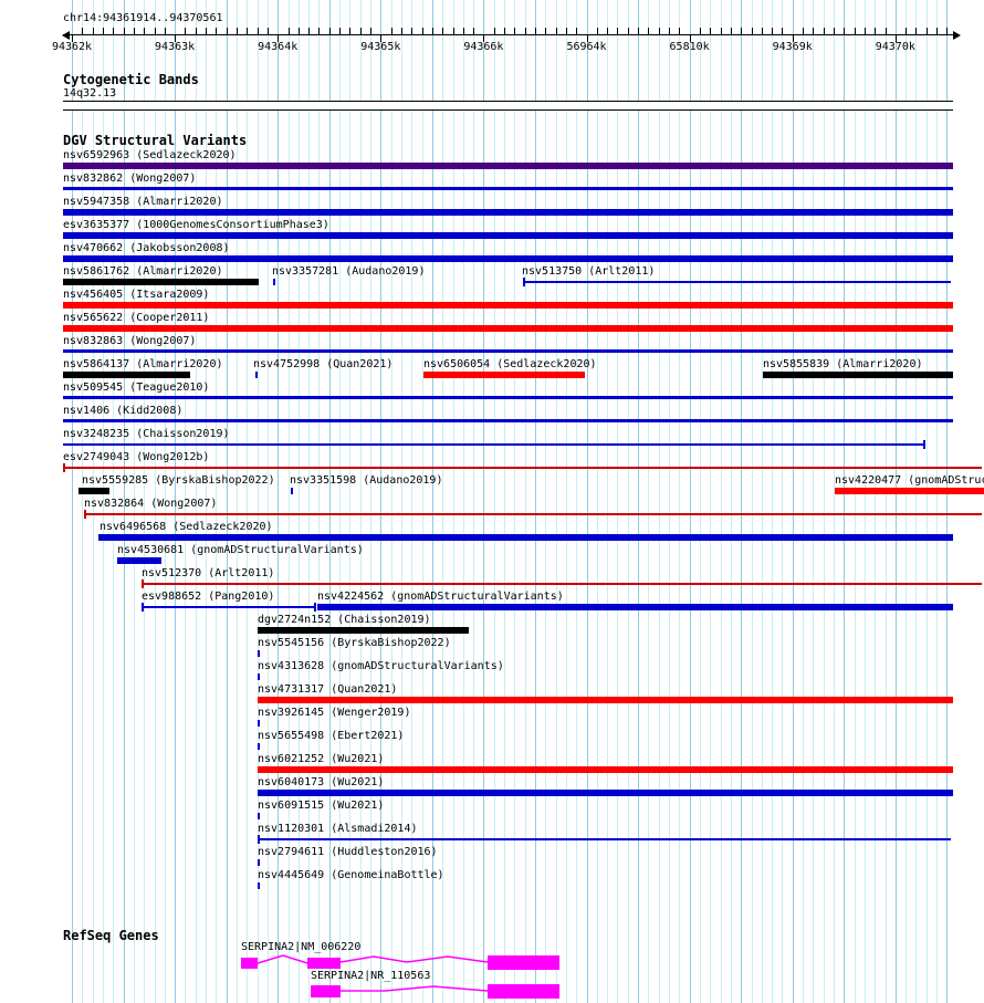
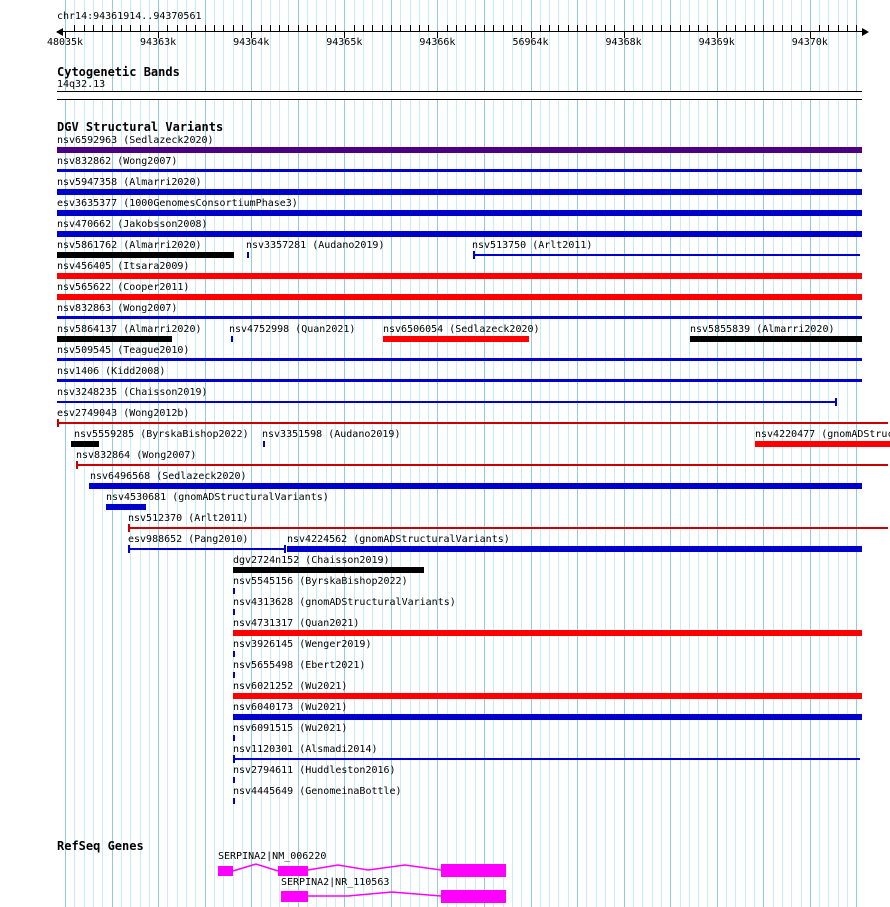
- 94362k
+ 48035k
  94363k
  94364k
  94365k
  94366k
  56964k
- 65810k
+ 94368k
  94369k
  94370k
  chr14:94361914..94370561
  Cytogenetic Bands
  14q32.13
  DGV Structural Variants
  RefSeq Genes
  nsv6592963 (Sedlazeck2020)
  nsv832862 (Wong2007)
  nsv5947358 (Almarri2020)
  esv3635377 (1000GenomesConsortiumPhase3)
  nsv470662 (Jakobsson2008)
  nsv5861762 (Almarri2020)
  nsv3357281 (Audano2019)
  nsv513750 (Arlt2011)
  nsv456405 (Itsara2009)
  nsv565622 (Cooper2011)
  nsv832863 (Wong2007)
  nsv5864137 (Almarri2020)
  nsv4752998 (Quan2021)
  nsv6506054 (Sedlazeck2020)
  nsv5855839 (Almarri2020)
  nsv509545 (Teague2010)
  nsv1406 (Kidd2008)
  nsv3248235 (Chaisson2019)
  esv2749043 (Wong2012b)
  nsv5559285 (ByrskaBishop2022)
  nsv3351598 (Audano2019)
  nsv4220477 (gnomADStru
  nsv832864 (Wong2007)
  nsv6496568 (Sedlazeck2020)
  nsv4530681 (gnomADStructuralVariants)
  nsv512370 (Arlt2011)
  esv988652 (Pang2010)
  nsv4224562 (gnomADStructuralVariants)
  dgv2724n152 (Chaisson2019)
  nsv5545156 (ByrskaBishop2022)
  nsv4313628 (gnomADStructuralVariants)
  nsv4731317 (Quan2021)
  nsv3926145 (Wenger2019)
  nsv5655498 (Ebert2021)
  nsv6021252 (Wu2021)
  nsv6040173 (Wu2021)
  nsv6091515 (Wu2021)
  nsv1120301 (Alsmadi2014)
  nsv2794611 (Huddleston2016)
  nsv4445649 (GenomeinaBottle)
  SERPINA2|NM_006220
  SERPINA2|NR_110563
